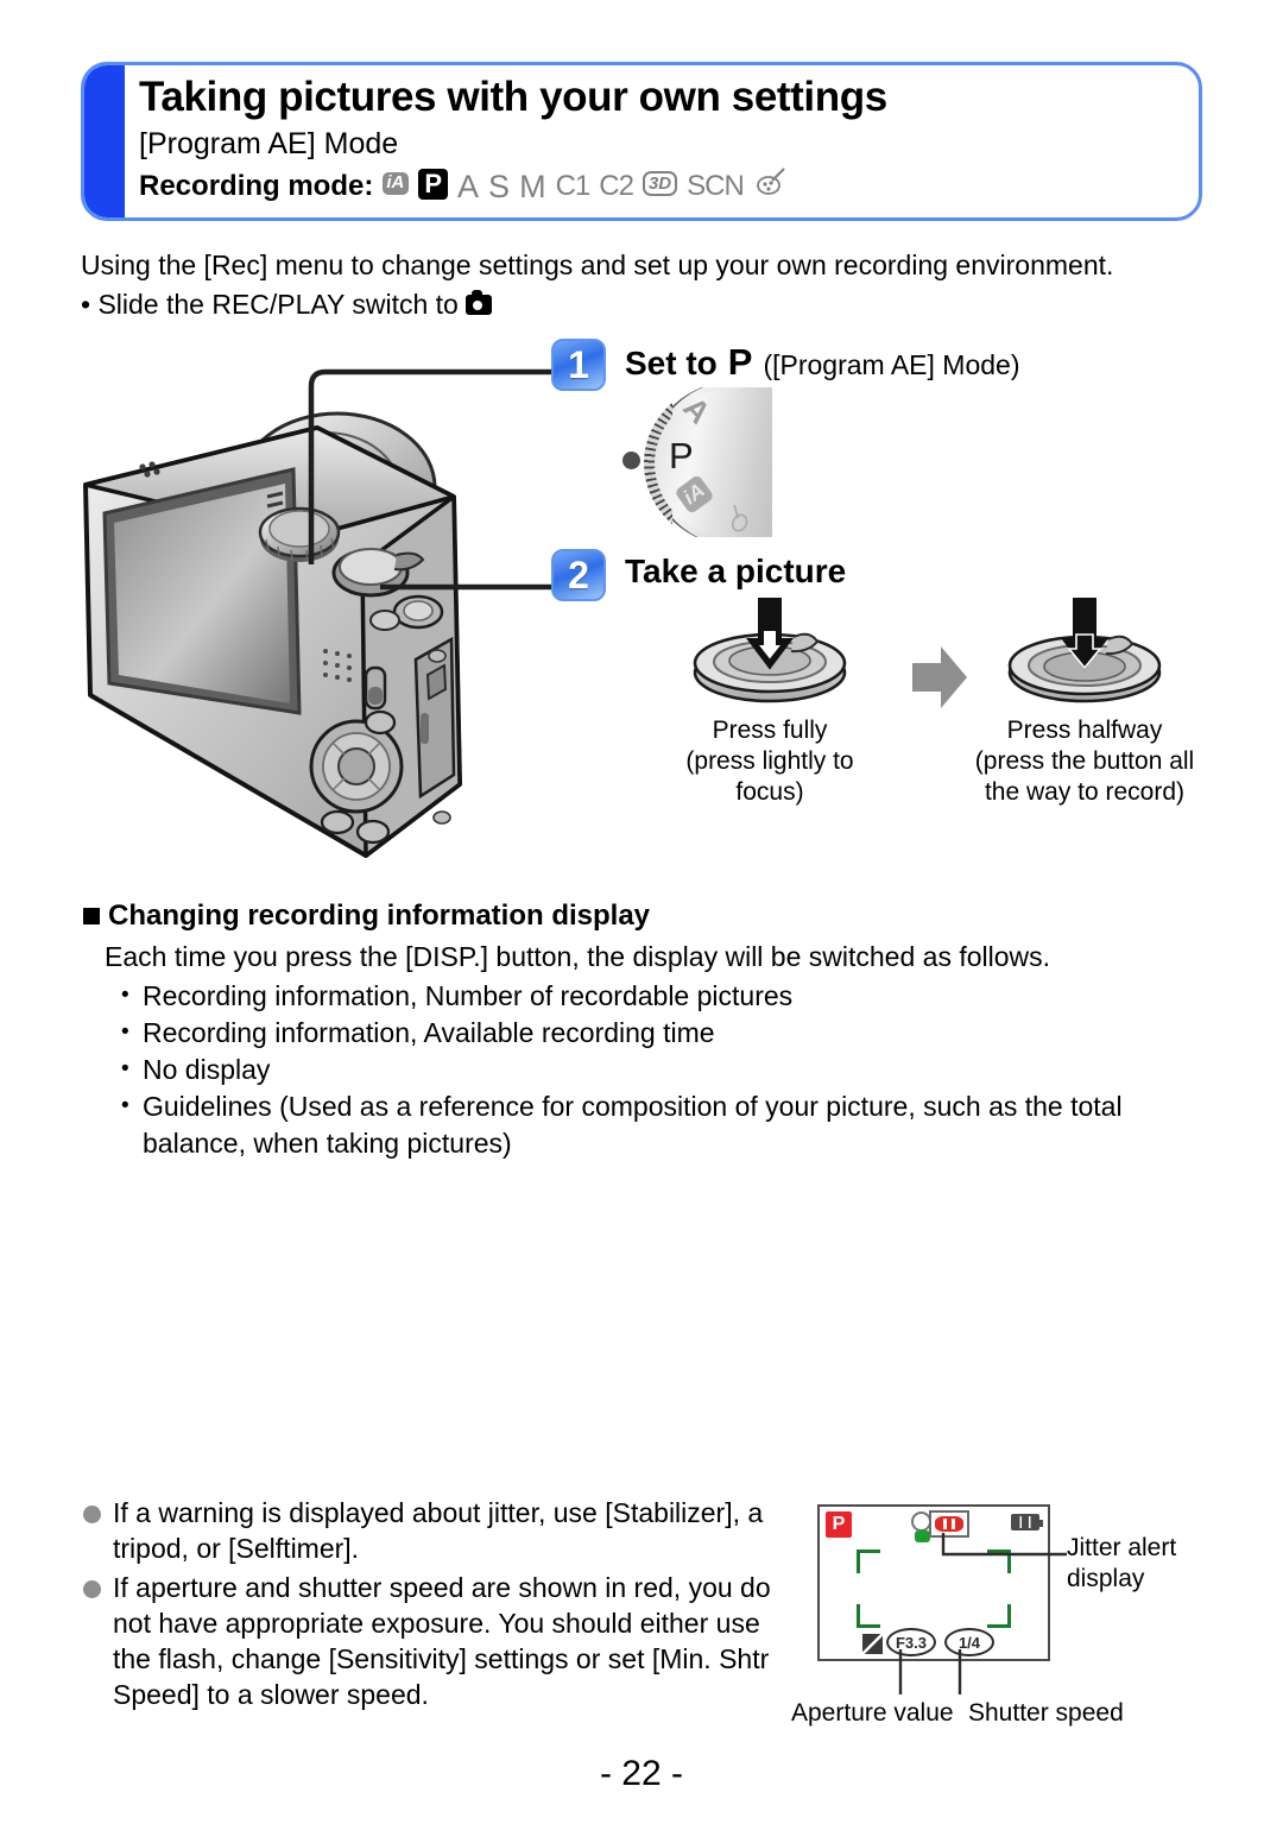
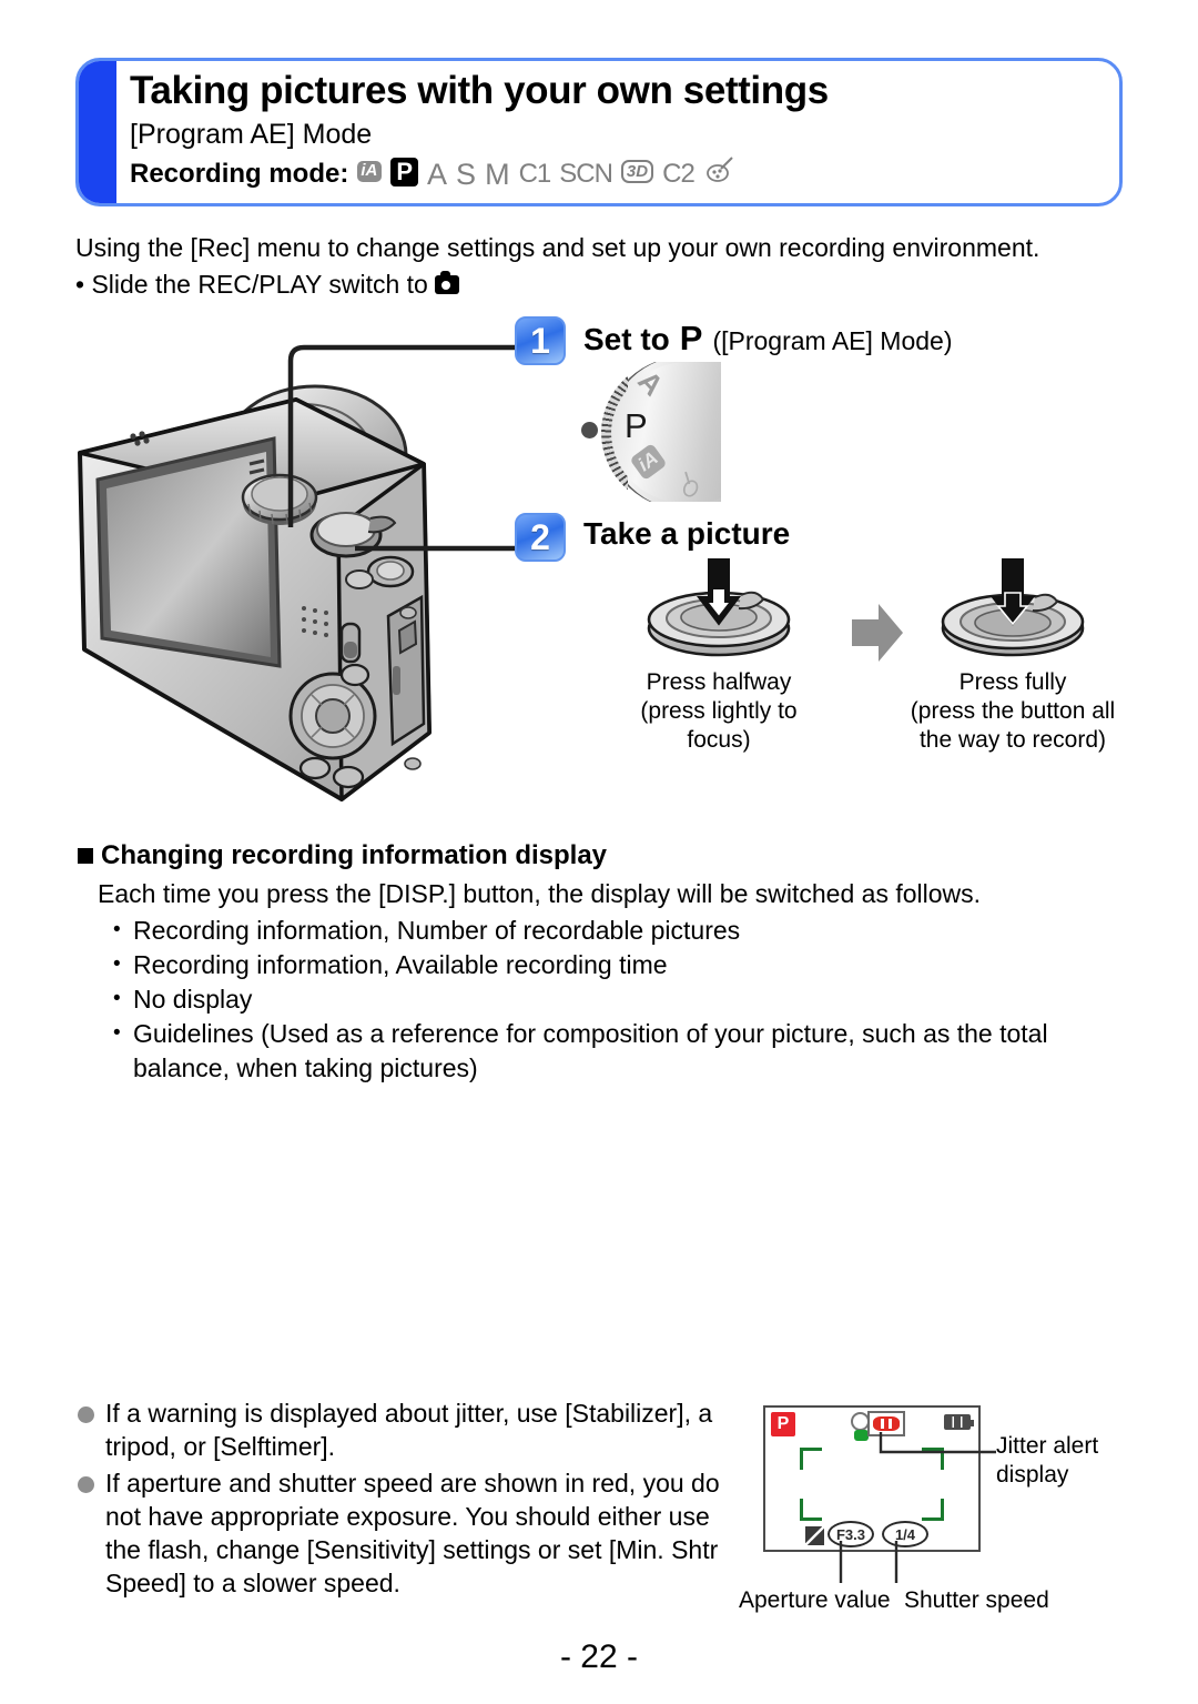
  Taking pictures with your own settings
  [Program AE] Mode
  Recording mode:
  iA
  P
  A
  S
  M
  C1
- C2
+ SCN
  3D
- SCN
+ C2
  Using the [Rec] menu to change settings and set up your own recording environment.
  • Slide the REC/PLAY switch to
  1
  Set to
  P
  ([Program AE] Mode)
  P
  2
  Take a picture
- Press fully
+ Press halfway
  (press lightly to focus)
- Press halfway
+ Press fully
  (press the button all the way to record)
  Changing recording information display
  Each time you press the [DISP.] button, the display will be switched as follows.
  Recording information, Number of recordable pictures
  Recording information, Available recording time
  No display
  Guidelines (Used as a reference for composition of your picture, such as the total balance, when taking pictures)
  If a warning is displayed about jitter, use [Stabilizer], a tripod, or [Selftimer].
  If aperture and shutter speed are shown in red, you do not have appropriate exposure. You should either use the flash, change [Sensitivity] settings or set [Min. Shtr Speed] to a slower speed.
  P
  F3.3
  1/4
  Jitter alert
  display
  Aperture value
  Shutter speed
  - 22 -
